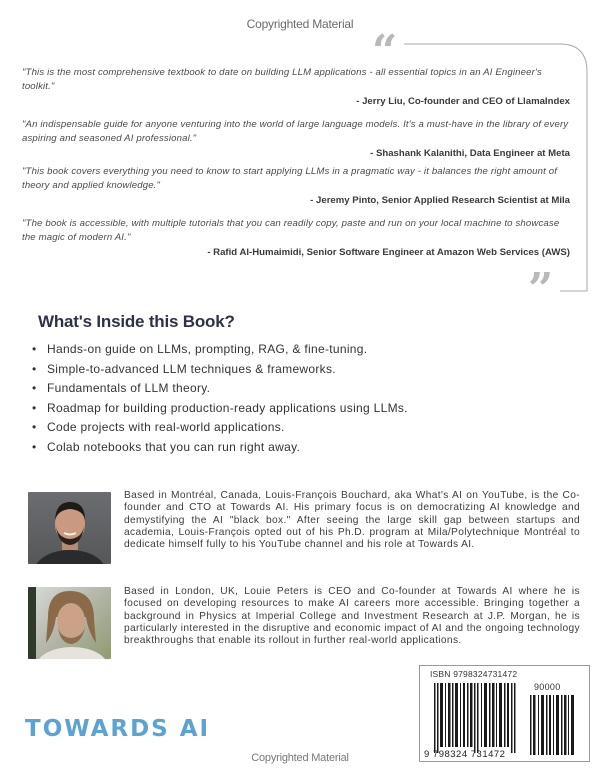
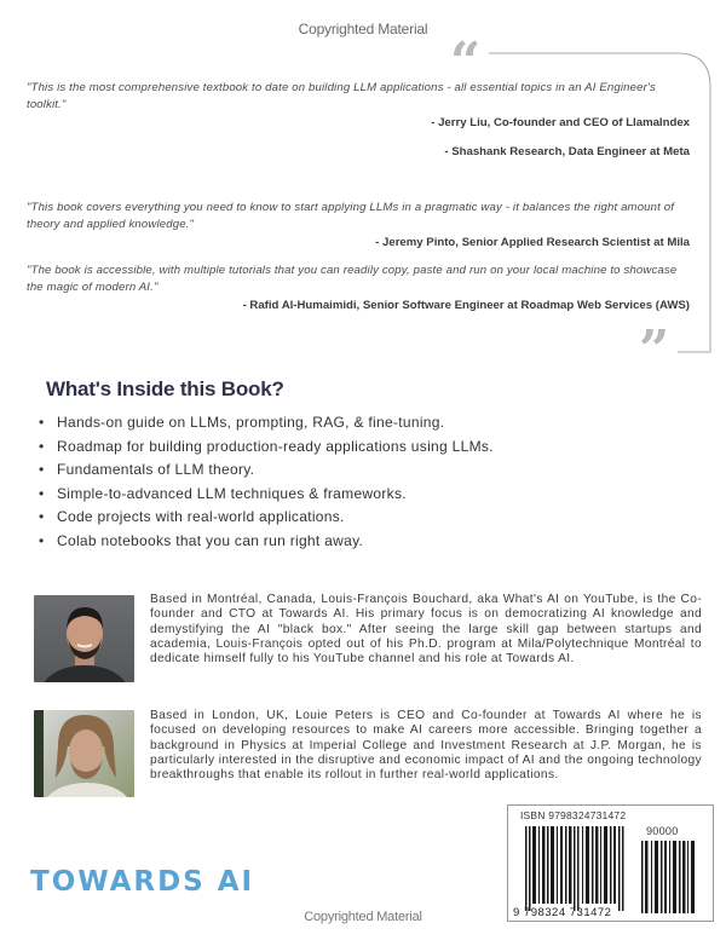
  Copyrighted Material
  “
  "This is the most comprehensive textbook to date on building LLM applications - all essential topics in an AI Engineer's toolkit."
  - Jerry Liu, Co-founder and CEO of LlamaIndex
- "An indispensable guide for anyone venturing into the world of large language models. It's a must-have in the library of every aspiring and seasoned AI professional."
- - Shashank Kalanithi, Data Engineer at Meta
+ - Shashank Research, Data Engineer at Meta
  "This book covers everything you need to know to start applying LLMs in a pragmatic way - it balances the right amount of theory and applied knowledge."
  - Jeremy Pinto, Senior Applied Research Scientist at Mila
  "The book is accessible, with multiple tutorials that you can readily copy, paste and run on your local machine to showcase the magic of modern AI."
- - Rafid Al-Humaimidi, Senior Software Engineer at Amazon Web Services (AWS)
+ - Rafid Al-Humaimidi, Senior Software Engineer at Roadmap Web Services (AWS)
  ”
  What's Inside this Book?
  •
  Hands-on guide on LLMs, prompting, RAG, & fine-tuning.
  •
- Simple-to-advanced LLM techniques & frameworks.
+ Roadmap for building production-ready applications using LLMs.
  •
  Fundamentals of LLM theory.
  •
- Roadmap for building production-ready applications using LLMs.
+ Simple-to-advanced LLM techniques & frameworks.
  •
  Code projects with real-world applications.
  •
  Colab notebooks that you can run right away.
  Based in Montréal, Canada, Louis-François Bouchard, aka What's AI on YouTube, is the Co-founder and CTO at Towards AI. His primary focus is on democratizing AI knowledge and demystifying the AI "black box." After seeing the large skill gap between startups and academia, Louis-François opted out of his Ph.D. program at Mila/Polytechnique Montréal to dedicate himself fully to his YouTube channel and his role at Towards AI.
  Based in London, UK, Louie Peters is CEO and Co-founder at Towards AI where he is focused on developing resources to make AI careers more accessible. Bringing together a background in Physics at Imperial College and Investment Research at J.P. Morgan, he is particularly interested in the disruptive and economic impact of AI and the ongoing technology breakthroughs that enable its rollout in further real-world applications.
  ISBN 9798324731472
  90000
  9 798324 731472
  TOWARDS AI
  Copyrighted Material
